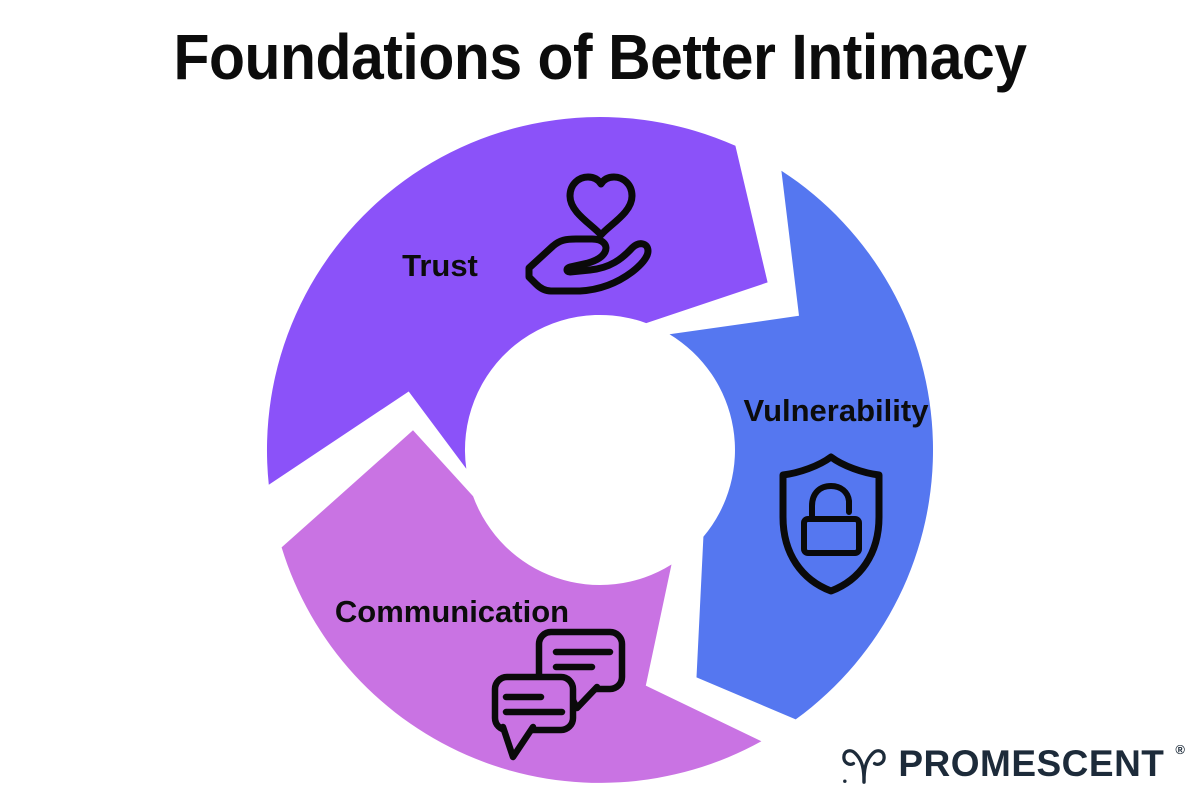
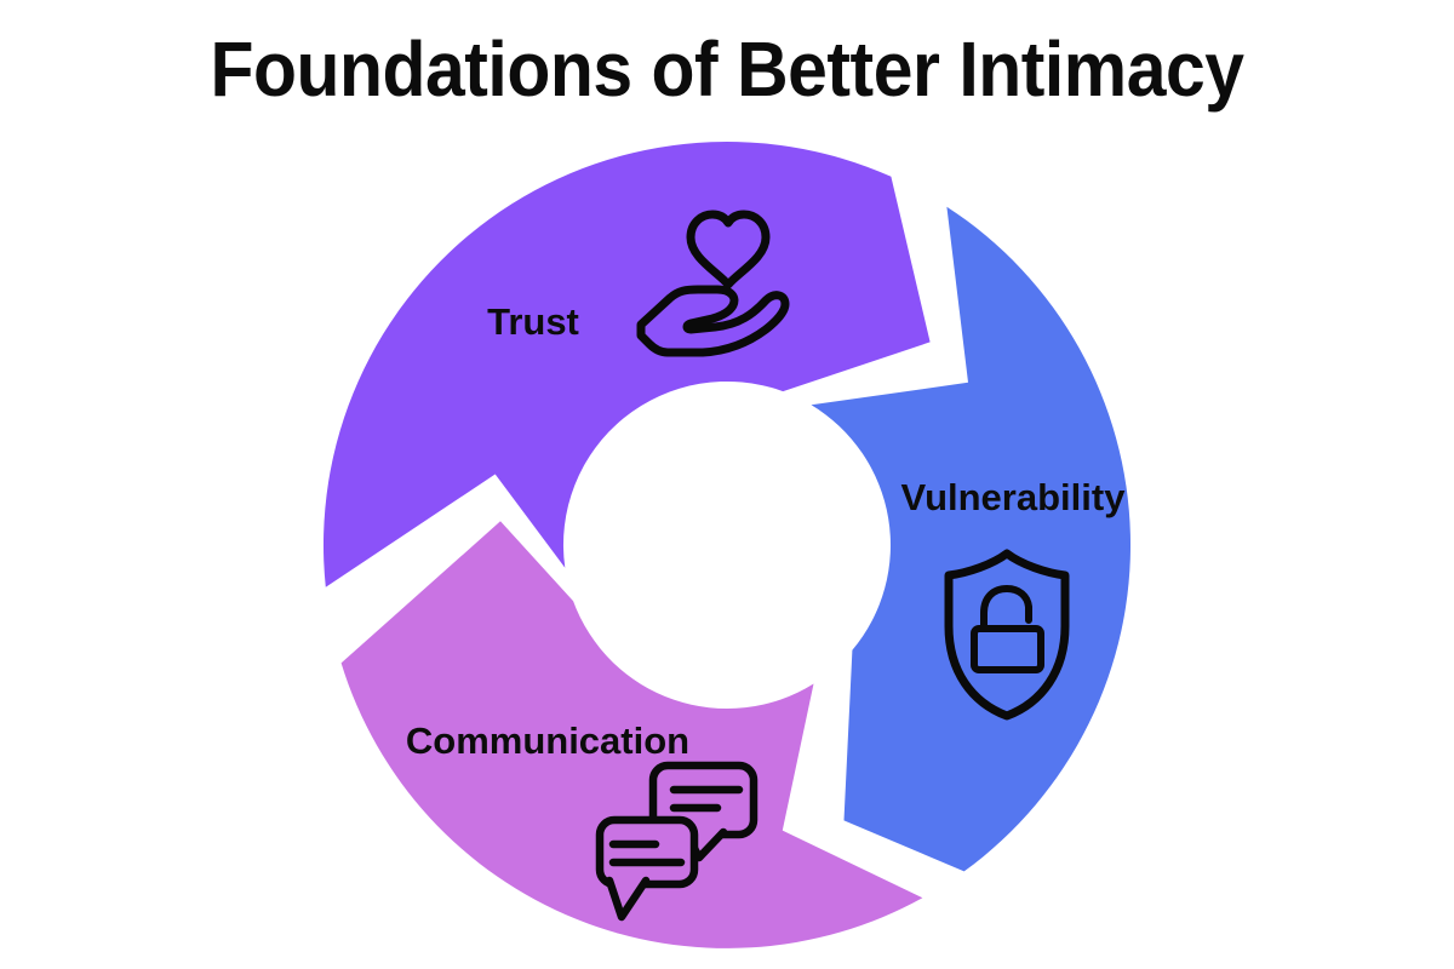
  Foundations of Better Intimacy
  Trust
  Vulnerability
  Communication
- PROMESCENT
- ®
